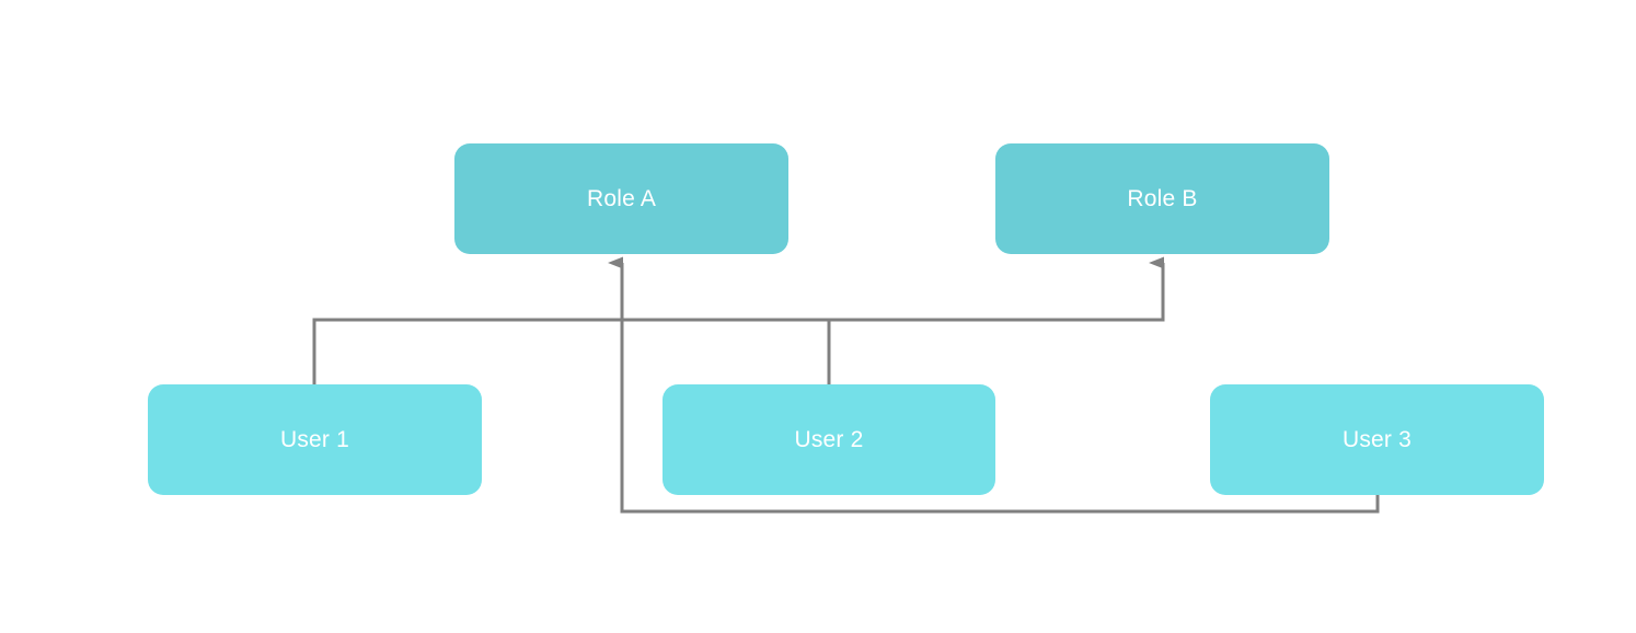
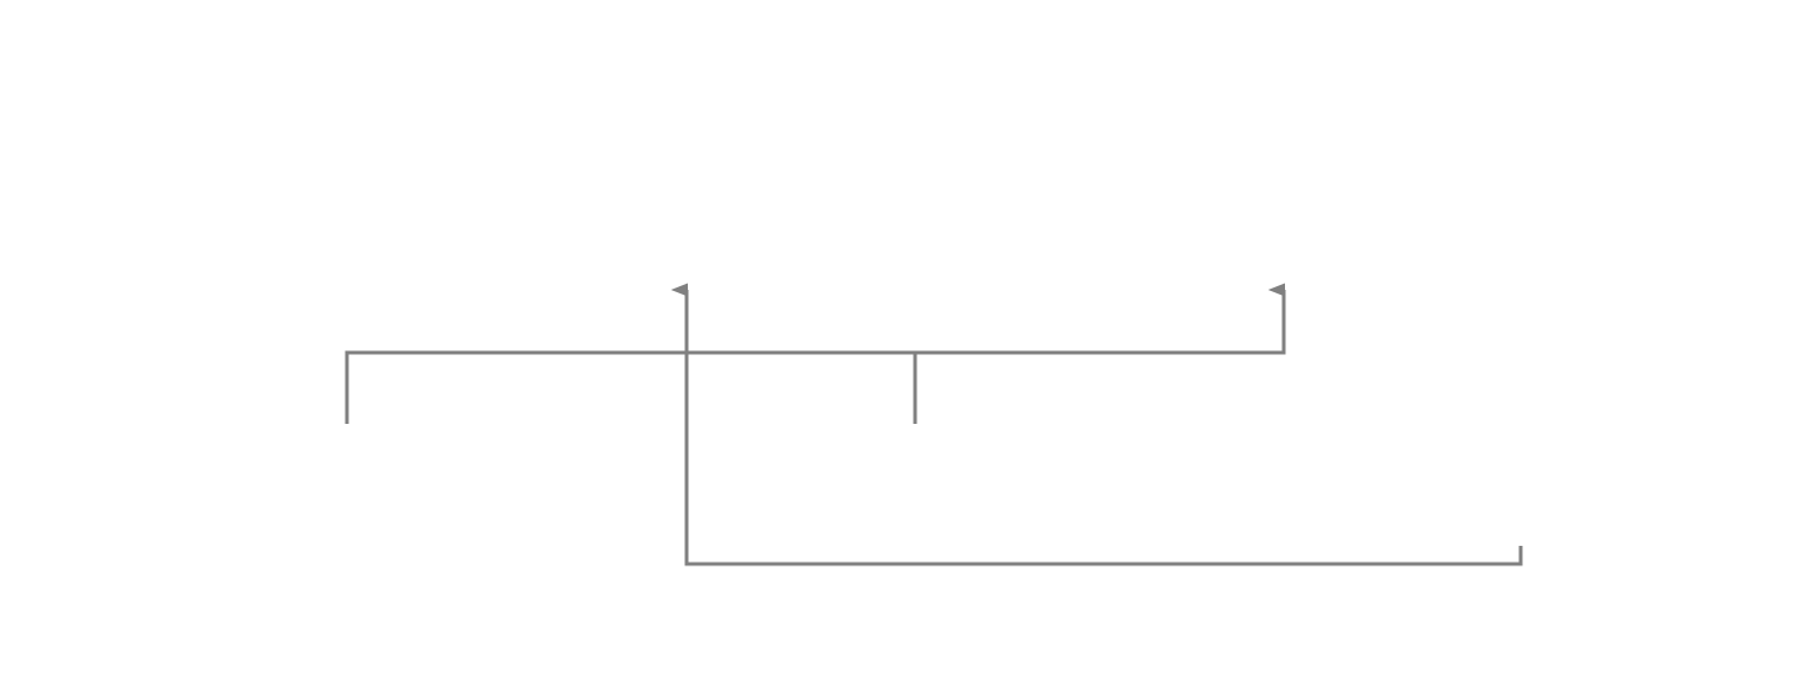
- Role A
- Role B
- User 1
- User 2
- User 3
